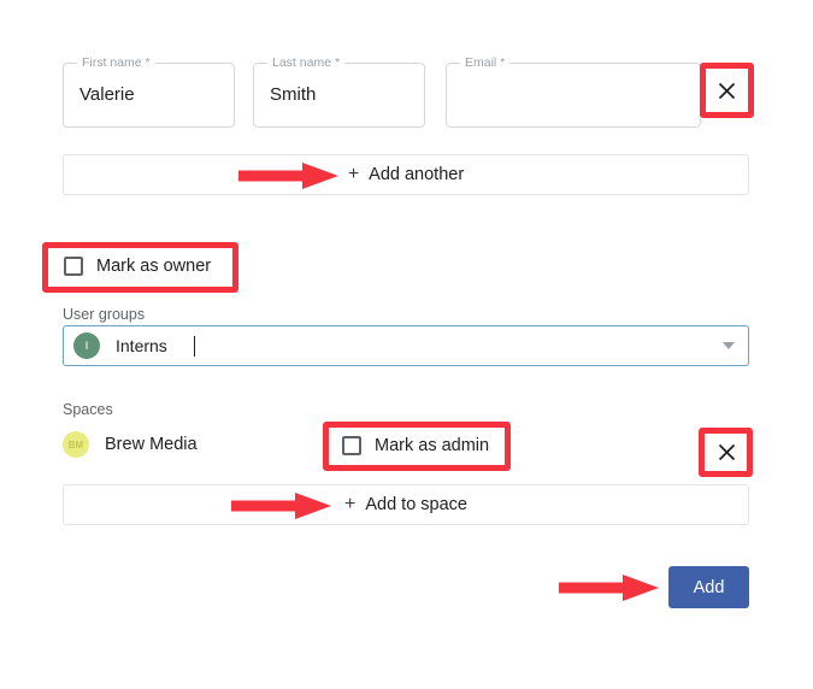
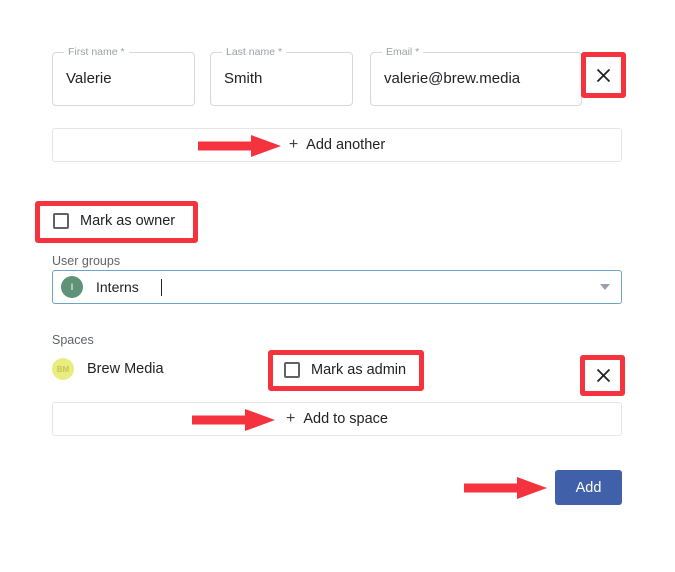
  First name *
  Valerie
  Last name *
  Smith
  Email *
+ valerie@brew.media
  +
  Add another
  Mark as owner
  User groups
  I
  Interns
  Spaces
  BM
  Brew Media
  Mark as admin
  +
  Add to space
  Add
